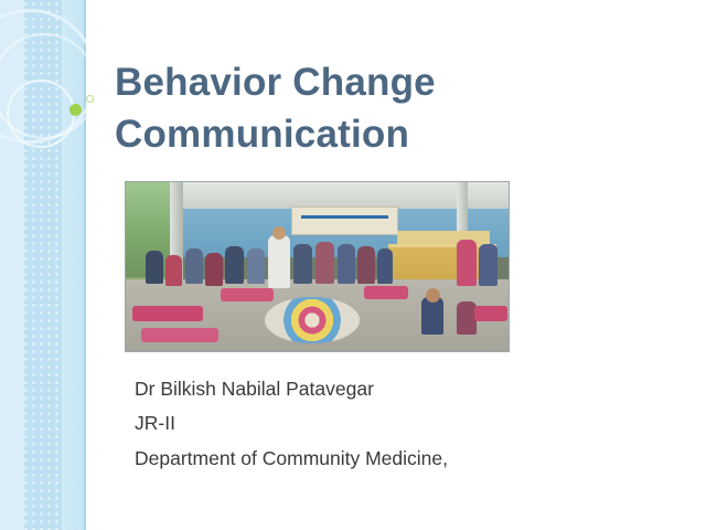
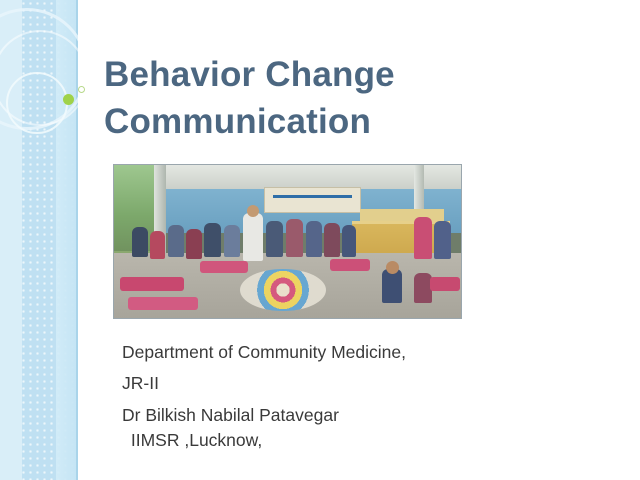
  Behavior Change
  Communication
- Dr Bilkish Nabilal Patavegar
+ Department of Community Medicine,
  JR-II
- Department of Community Medicine,
+ Dr Bilkish Nabilal Patavegar
+ IIMSR ,Lucknow,
